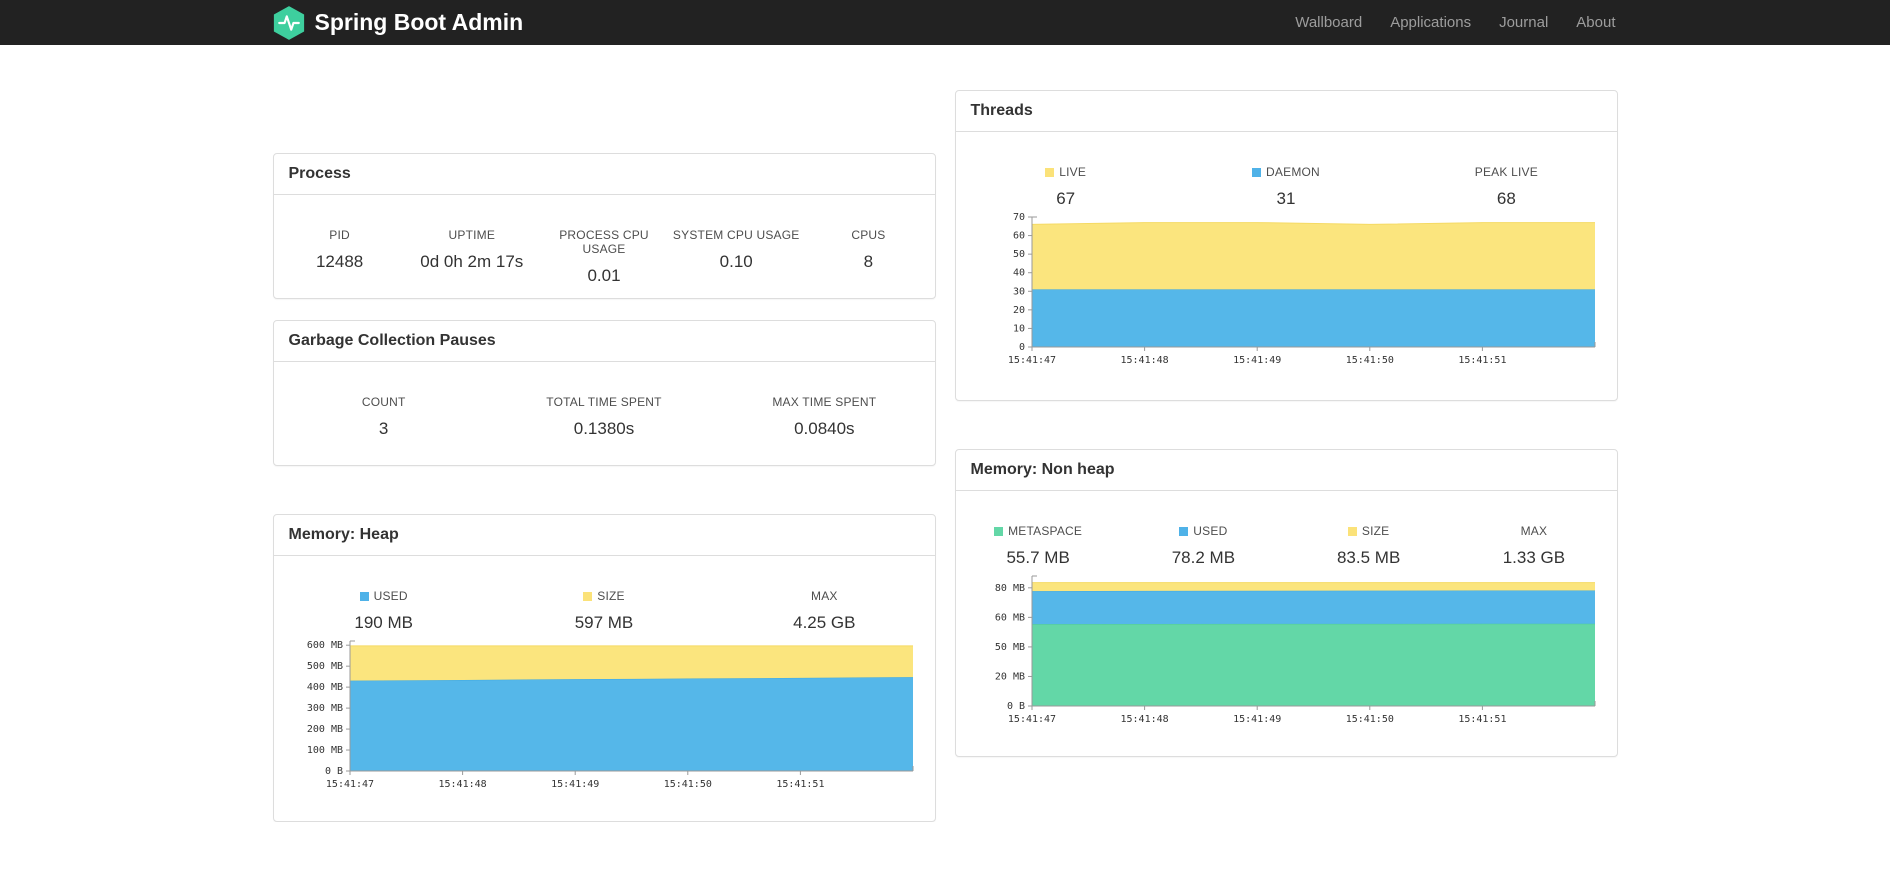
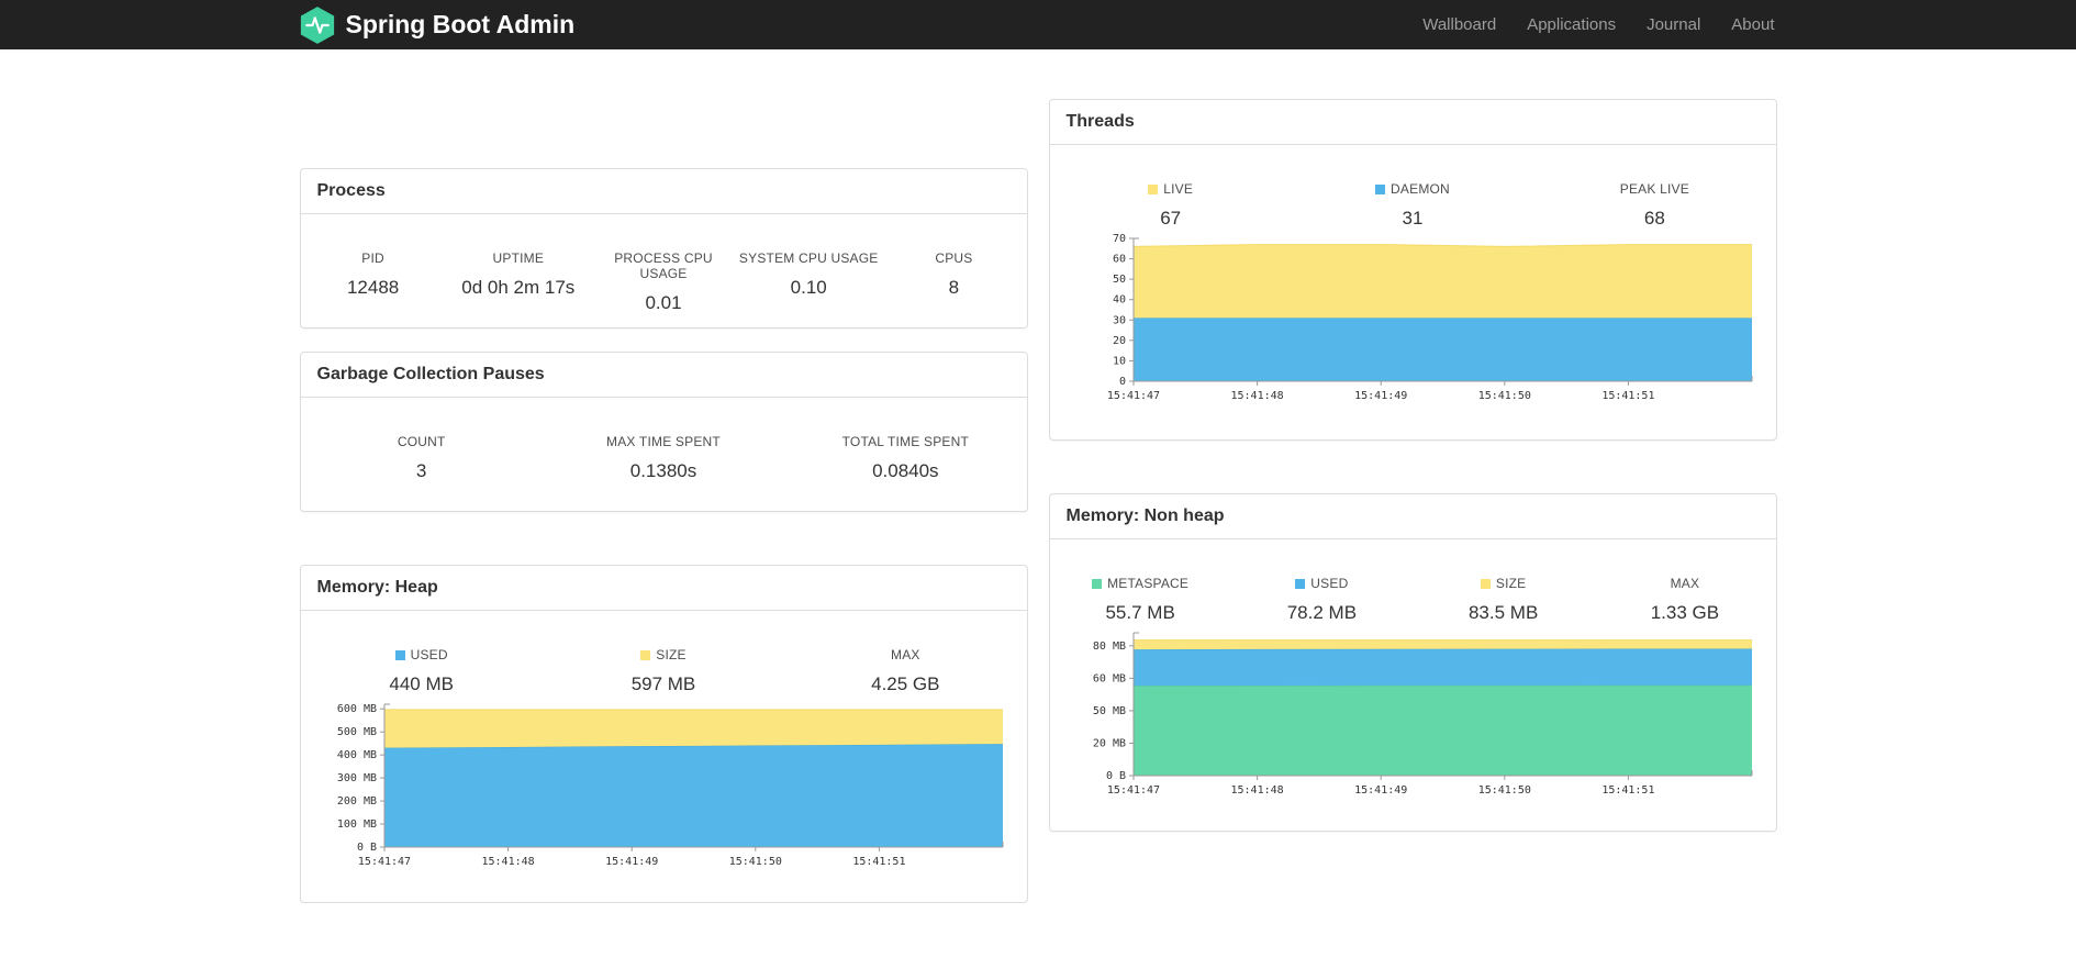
  Spring Boot Admin
  Wallboard
  Applications
  Journal
  About
  Process
  PID
  12488
  UPTIME
  0d 0h 2m 17s
  PROCESS CPU USAGE
  0.01
  SYSTEM CPU USAGE
  0.10
  CPUS
  8
  Garbage Collection Pauses
  COUNT
  3
- TOTAL TIME SPENT
+ MAX TIME SPENT
  0.1380s
- MAX TIME SPENT
+ TOTAL TIME SPENT
  0.0840s
  Memory: Heap
  USED
- 190 MB
+ 440 MB
  SIZE
  597 MB
  MAX
  4.25 GB
  0 B
  100 MB
  200 MB
  300 MB
  400 MB
  500 MB
  600 MB
  15:41:47
  15:41:48
  15:41:49
  15:41:50
  15:41:51
  Threads
  LIVE
  67
  DAEMON
  31
  PEAK LIVE
  68
  0
  10
  20
  30
  40
  50
  60
  70
  15:41:47
  15:41:48
  15:41:49
  15:41:50
  15:41:51
  Memory: Non heap
  METASPACE
  55.7 MB
  USED
  78.2 MB
  SIZE
  83.5 MB
  MAX
  1.33 GB
  0 B
  20 MB
  50 MB
  60 MB
  80 MB
  15:41:47
  15:41:48
  15:41:49
  15:41:50
  15:41:51
